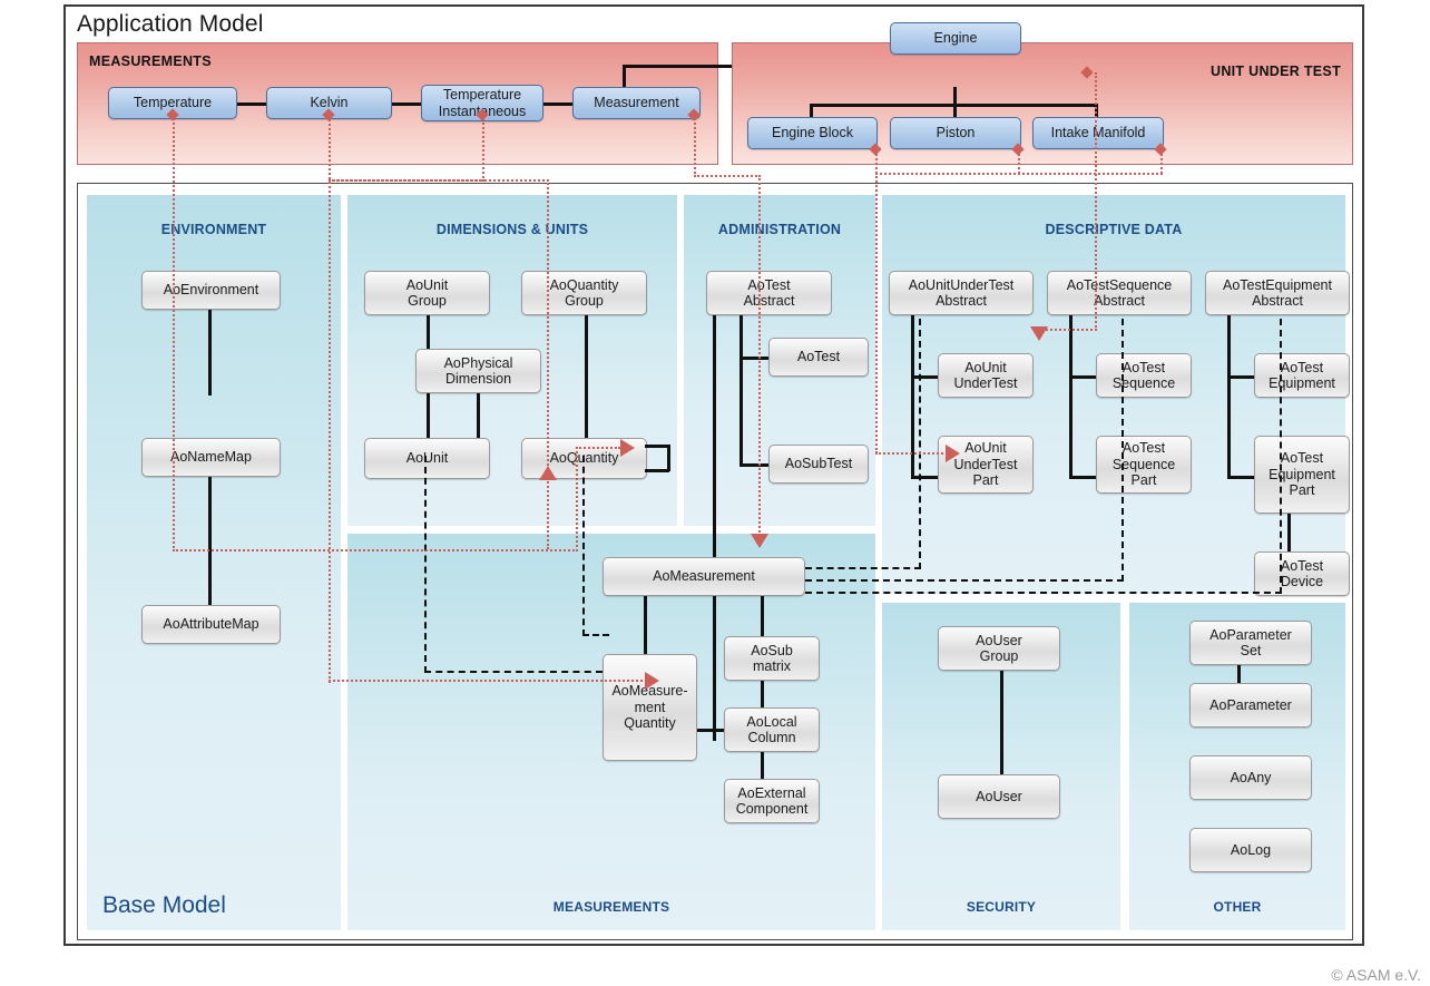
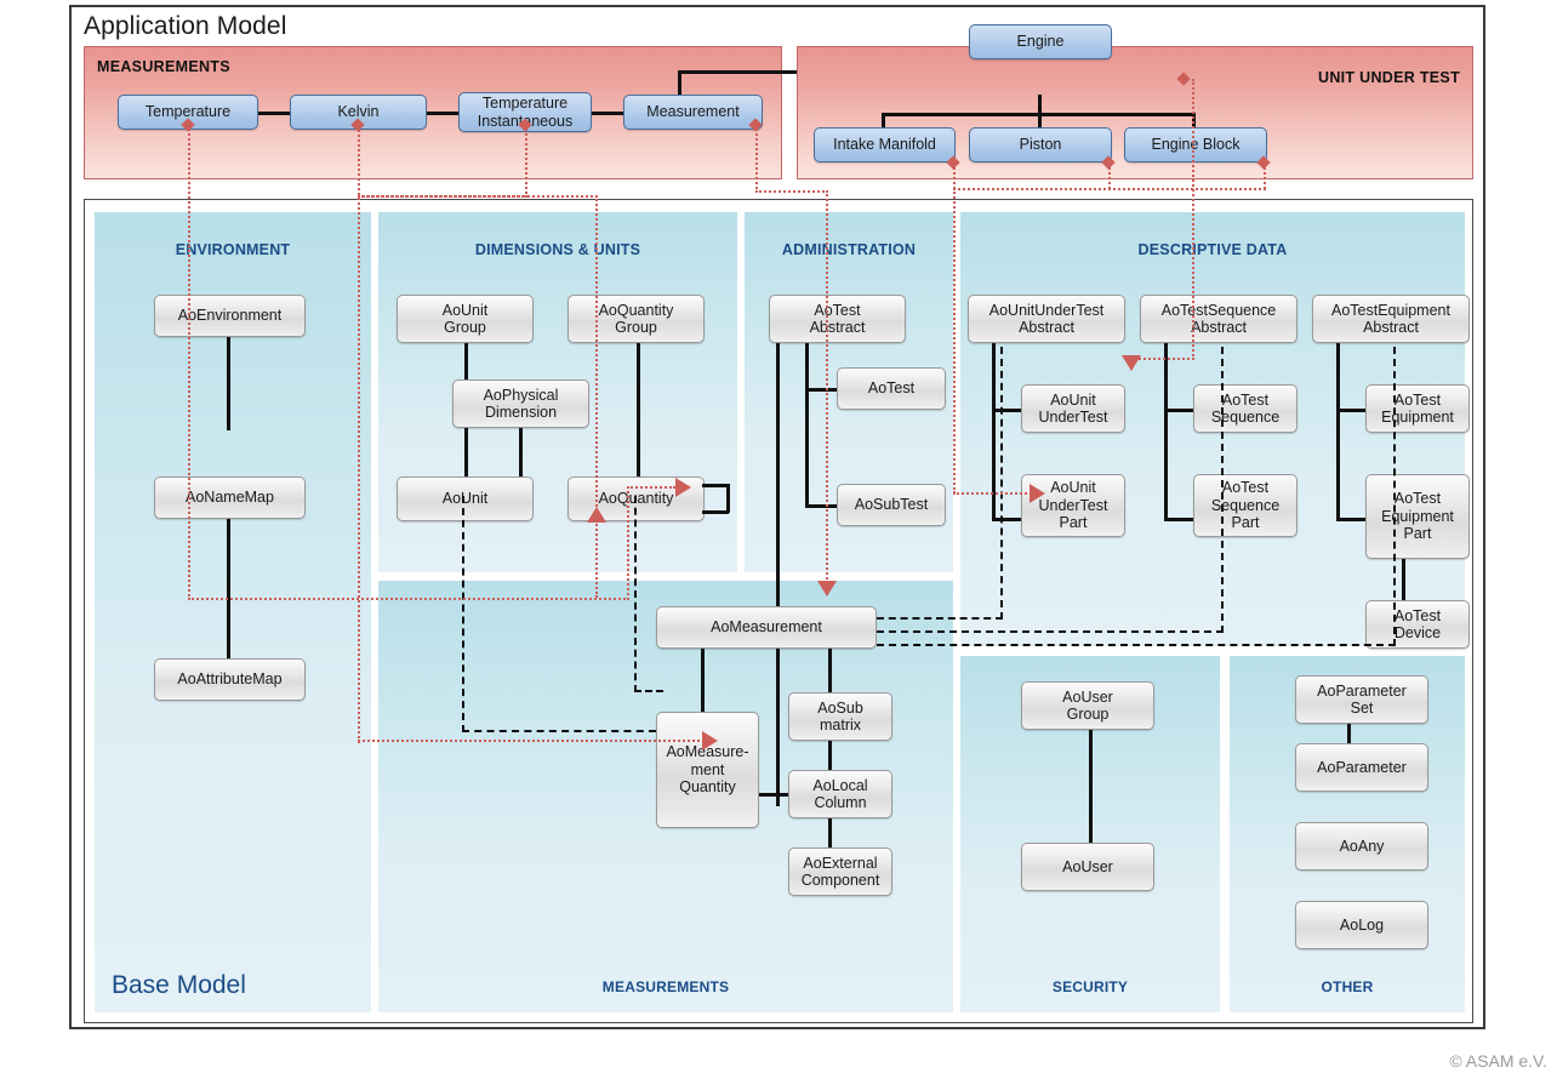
  Application Model
  MEASUREMENTS
  Temperature
  Kelvin
  Temperature
  Instanneous
  Measurement
  UNIT UNDER TEST
  Engine
- Engine Block
+ Intake Manifold
  Piston
- Intake Manifold
+ Engine Block
  ENVIRONMENT
  Base Model
  DIMENSIONS & UNITS
  ADMINISTRATION
  DESCRIPTIVE DATA
  MEASUREMENTS
  SECURITY
  OTHER
  AoEnvironment
  AoNameMap
  AoAttributeMap
  AoUnit
  Group
  AoQuantity
  Group
  AoPhysical
  Dimension
  AoUnit
  AoQuantity
  AoTest
  Abstract
  AoTest
  AoSubTest
  AoUnitUnderTest
  Abstract
  AoTestSequence
  Abstract
  AoTestEquipment
  Abstract
  AoUnit
  UnderTest
  AoTest
  Sequence
  AoTest
  Equipment
  AoUnit
  UnderTest
  Part
  AoTest
  Sequence
  Part
  AoTest
  Equipment
  Part
  AoTest
  Device
  AoMeasurement
  AoMeasure-
  ment
  Quantity
  AoSub
  matrix
  AoLocal
  Column
  AoExternal
  Component
  AoUser
  Group
  AoUser
  AoParameter
  Set
  AoParameter
  AoAny
  AoLog
  © ASAM e.V.
